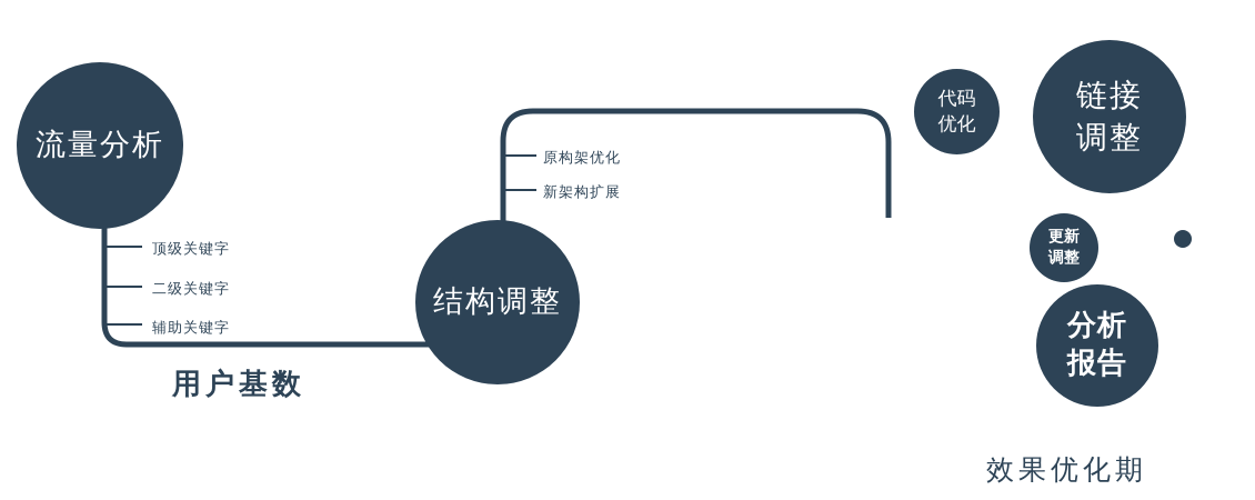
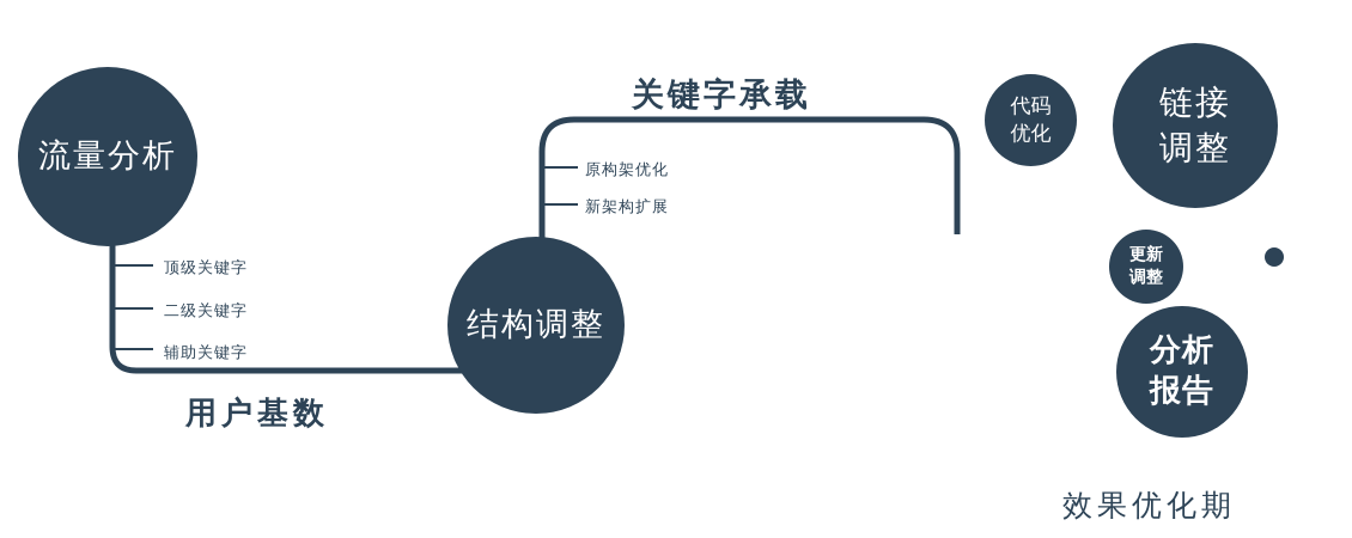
  流量分析
  结构调整
  代码
  优化
  链接
  调整
  更新
  调整
  分析
  报告
+ 关键字承载
  用户基数
  效果优化期
  顶级关键字
  二级关键字
  辅助关键字
  原构架优化
  新架构扩展
